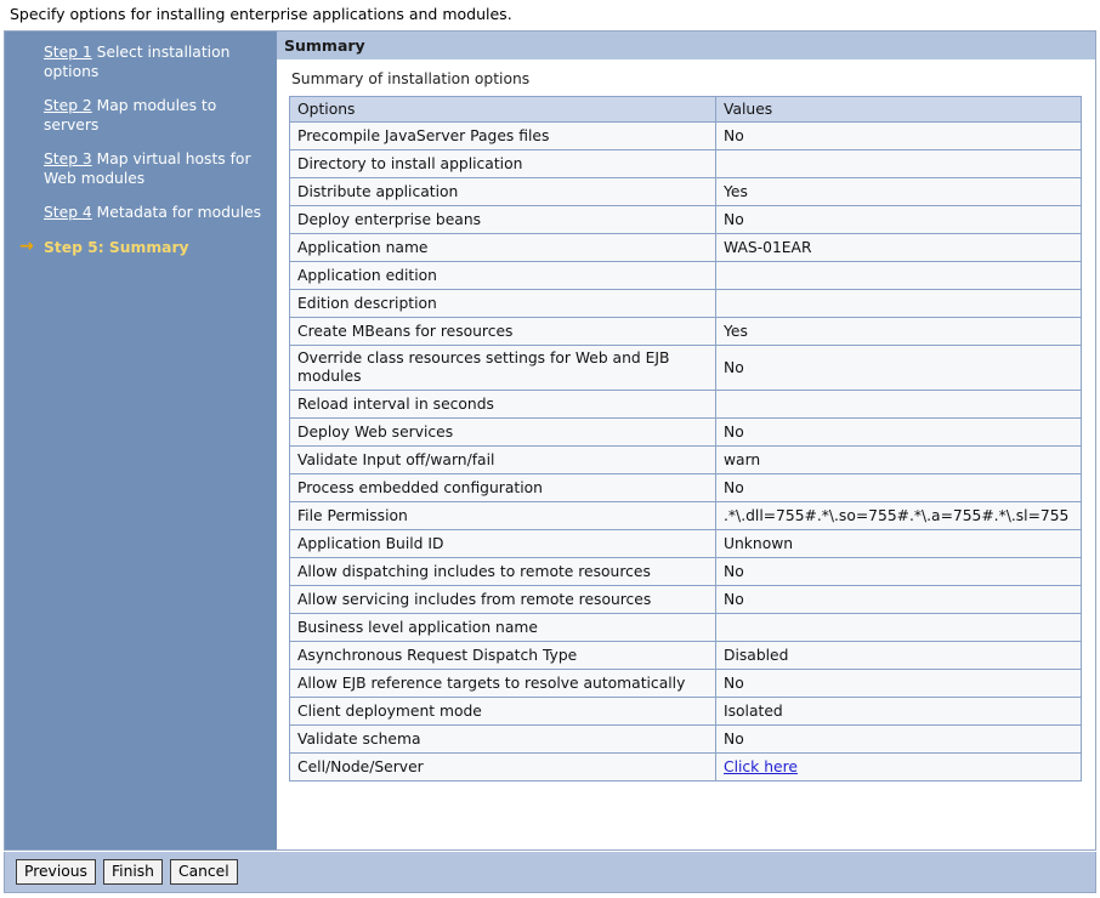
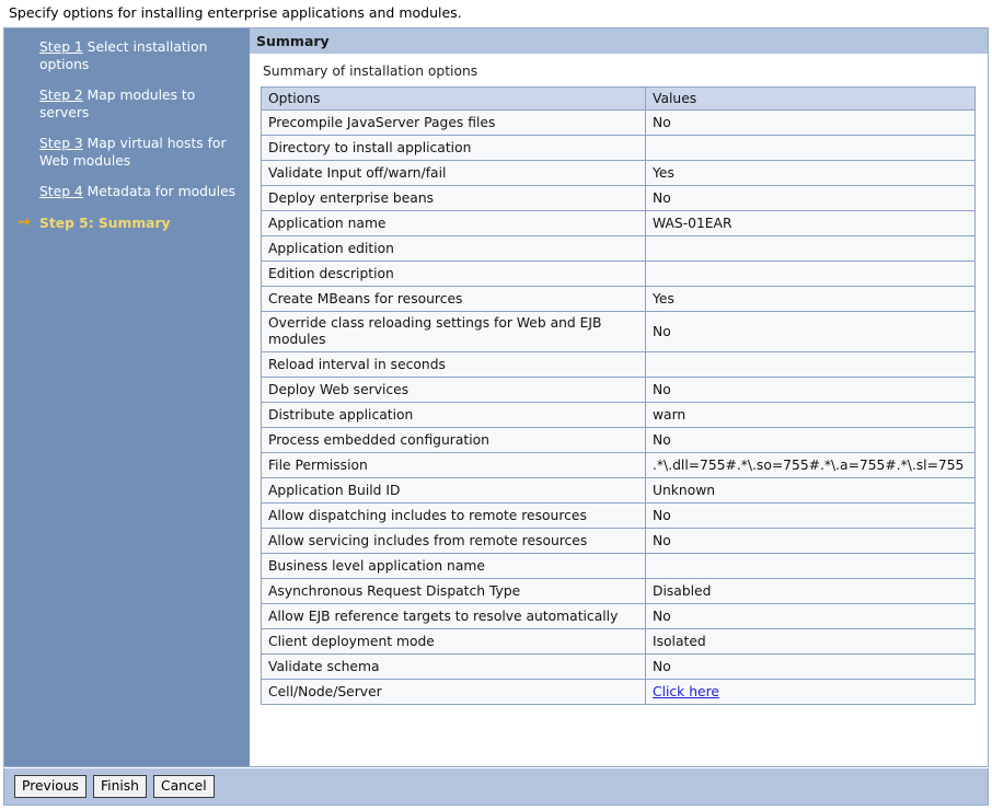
  Specify options for installing enterprise applications and modules.
  Step 1 Select installation options
  Step 2 Map modules to servers
  Step 3 Map virtual hosts for Web modules
  Step 4 Metadata for modules
  →
  Step 5: Summary
  Summary
  Summary of installation options
  Options	Values
  Precompile JavaServer Pages files	No
  Directory to install application
- Distribute application	Yes
+ Validate Input off/warn/fail	Yes
  Deploy enterprise beans	No
  Application name	WAS-01EAR
  Application edition
  Edition description
  Create MBeans for resources	Yes
- Override class resources settings for Web and EJB modules	No
+ Override class reloading settings for Web and EJB modules	No
  Reload interval in seconds
  Deploy Web services	No
- Validate Input off/warn/fail	warn
+ Distribute application	warn
  Process embedded configuration	No
  File Permission	.*\.dll=755#.*\.so=755#.*\.a=755#.*\.sl=755
  Application Build ID	Unknown
  Allow dispatching includes to remote resources	No
  Allow servicing includes from remote resources	No
  Business level application name
  Asynchronous Request Dispatch Type	Disabled
  Allow EJB reference targets to resolve automatically	No
  Client deployment mode	Isolated
  Validate schema	No
  Cell/Node/Server	Click here
  Previous Finish Cancel
